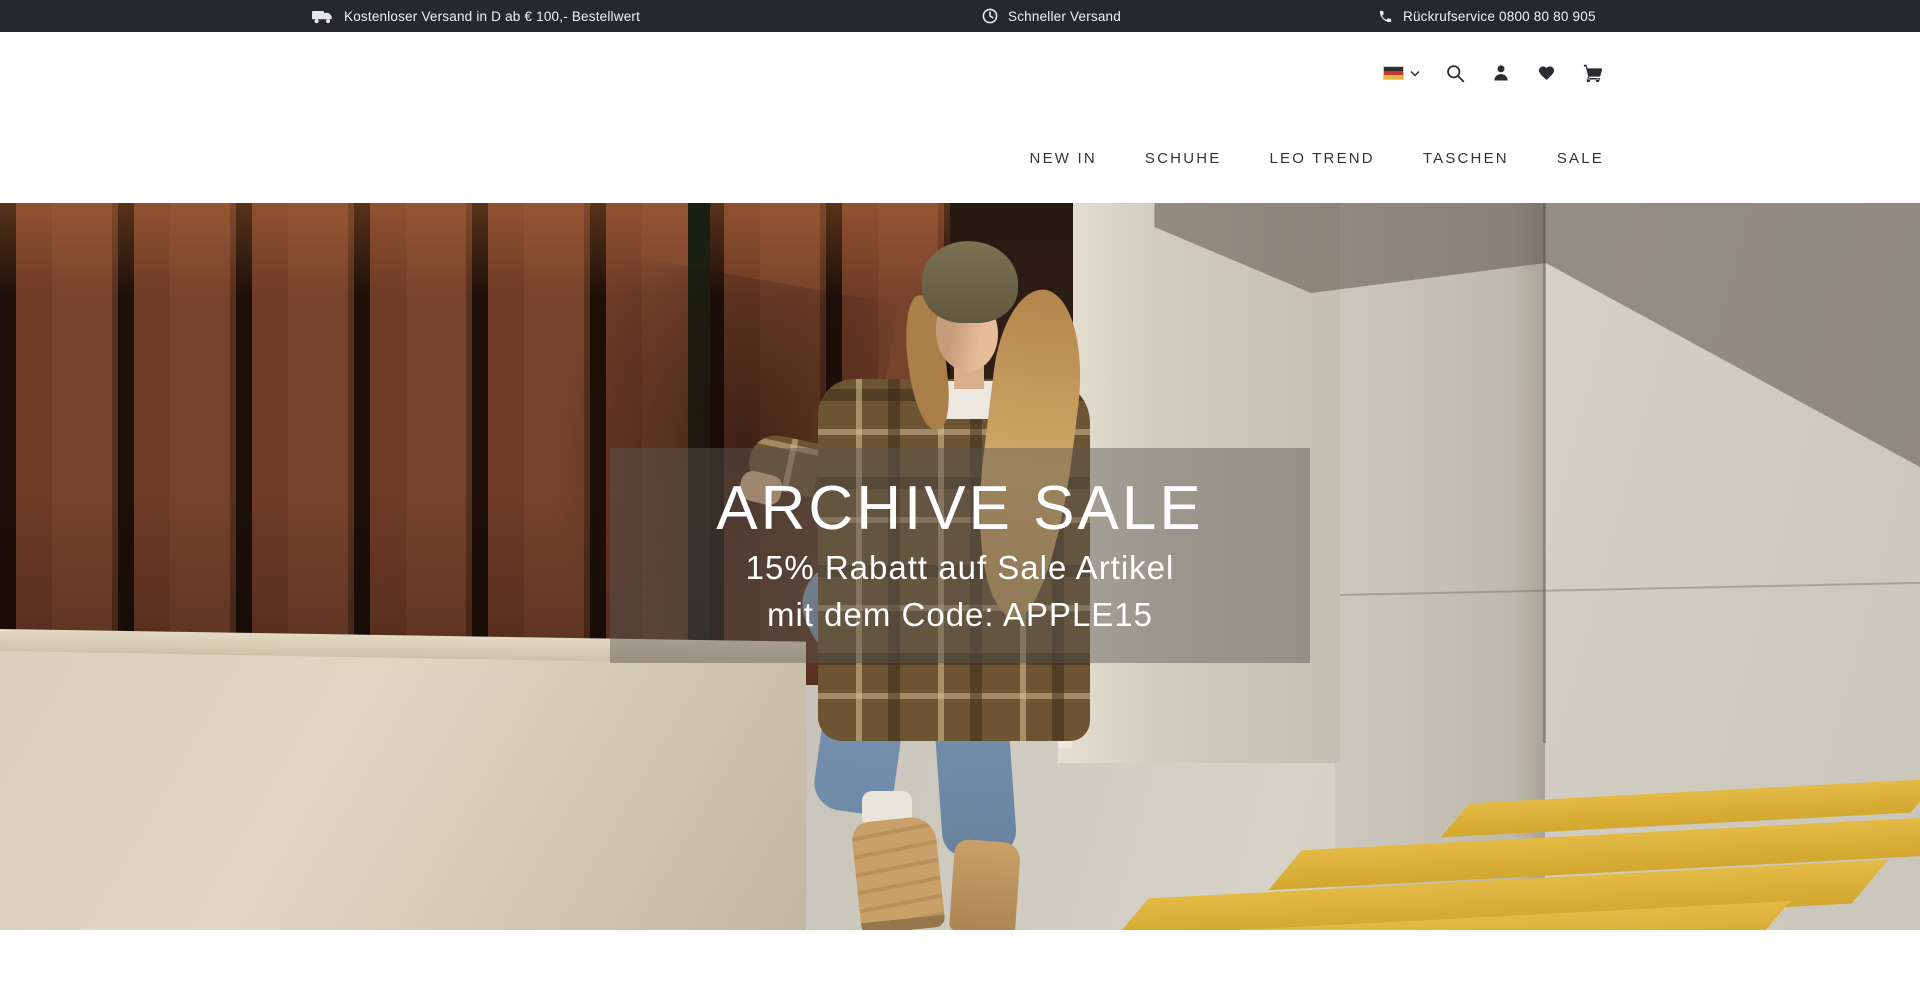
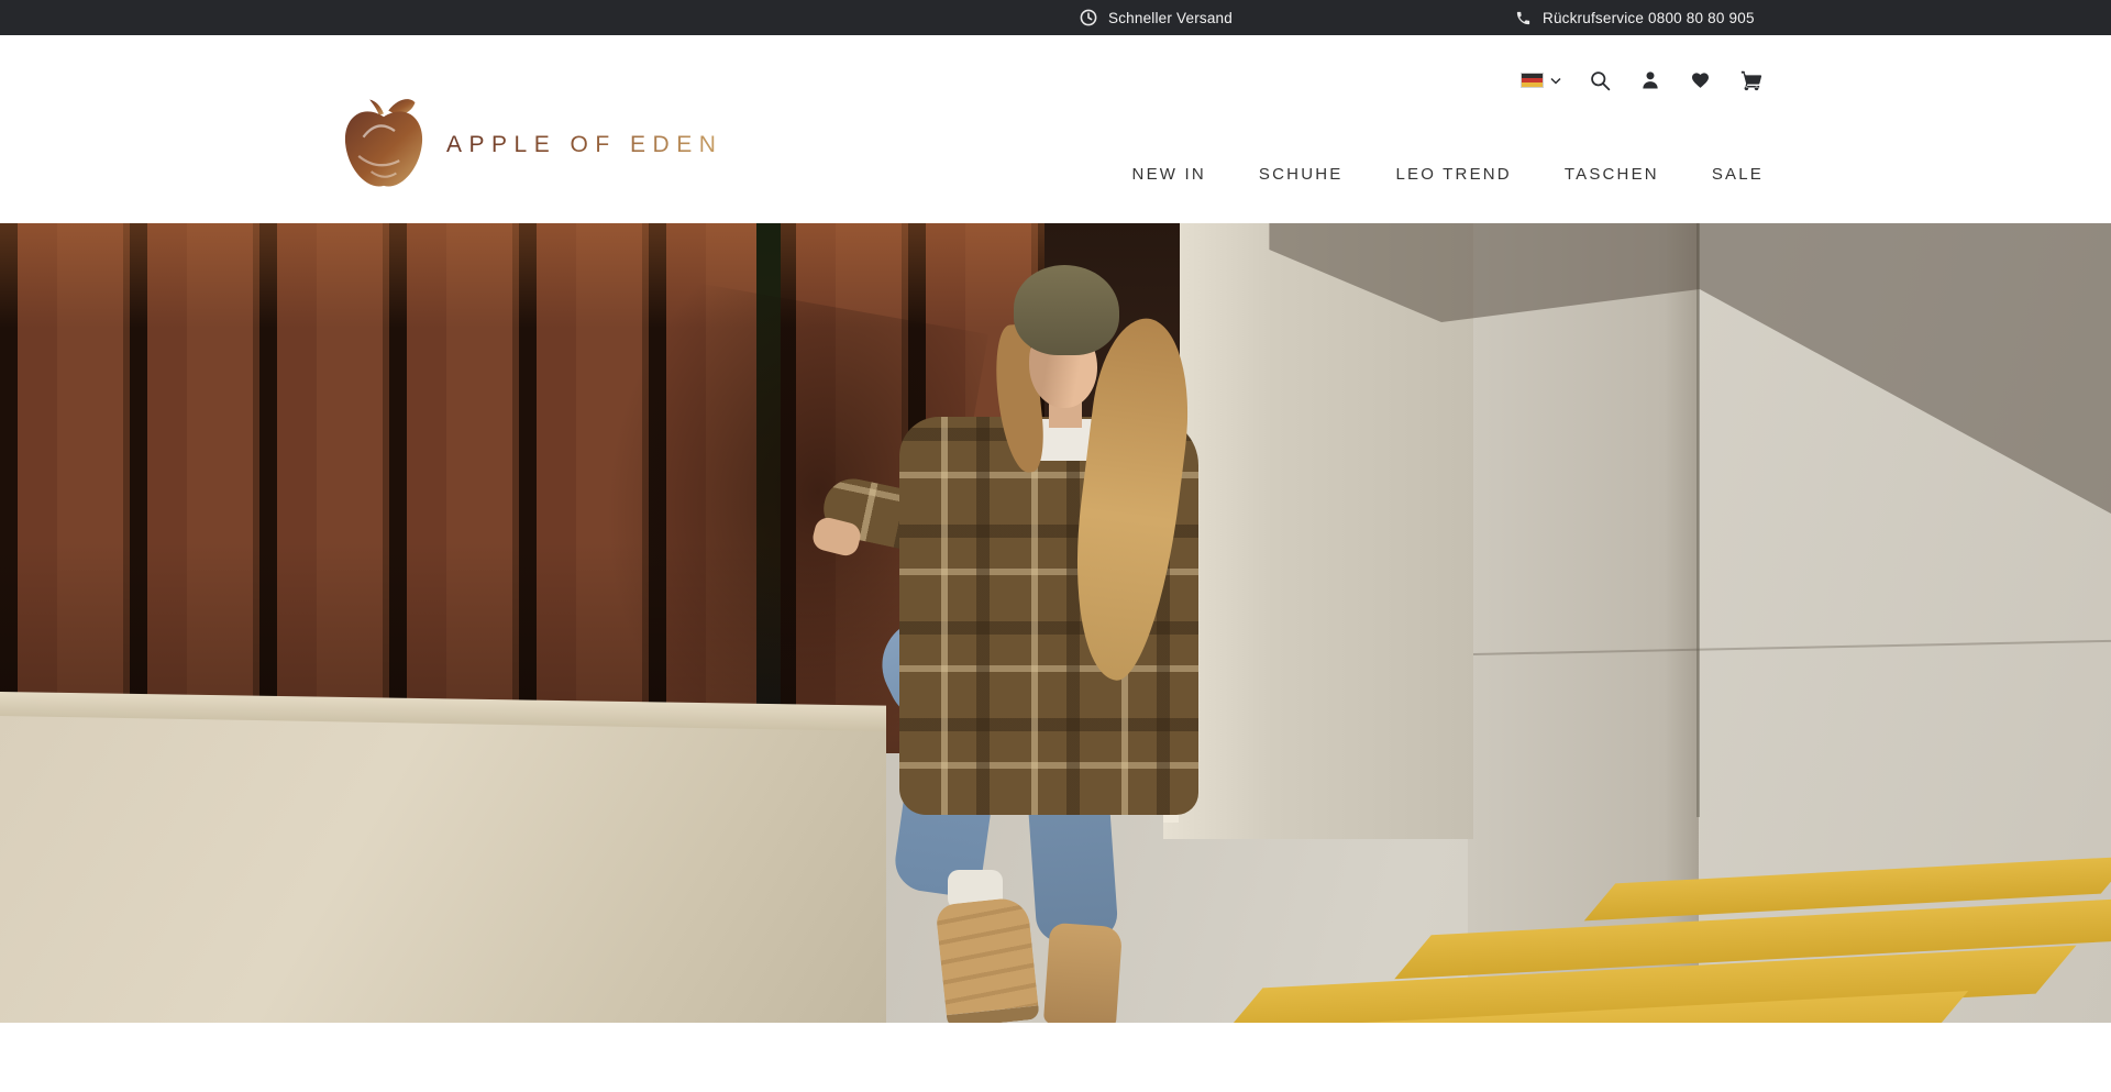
- Kostenloser Versand in D ab € 100,- Bestellwert
  Schneller Versand
  Rückrufservice 0800 80 80 905
+ APPLE OF EDEN
  NEW IN
  SCHUHE
  LEO TREND
  TASCHEN
  SALE
- ARCHIVE SALE
- 15% Rabatt auf Sale Artikel
- mit dem Code: APPLE15
